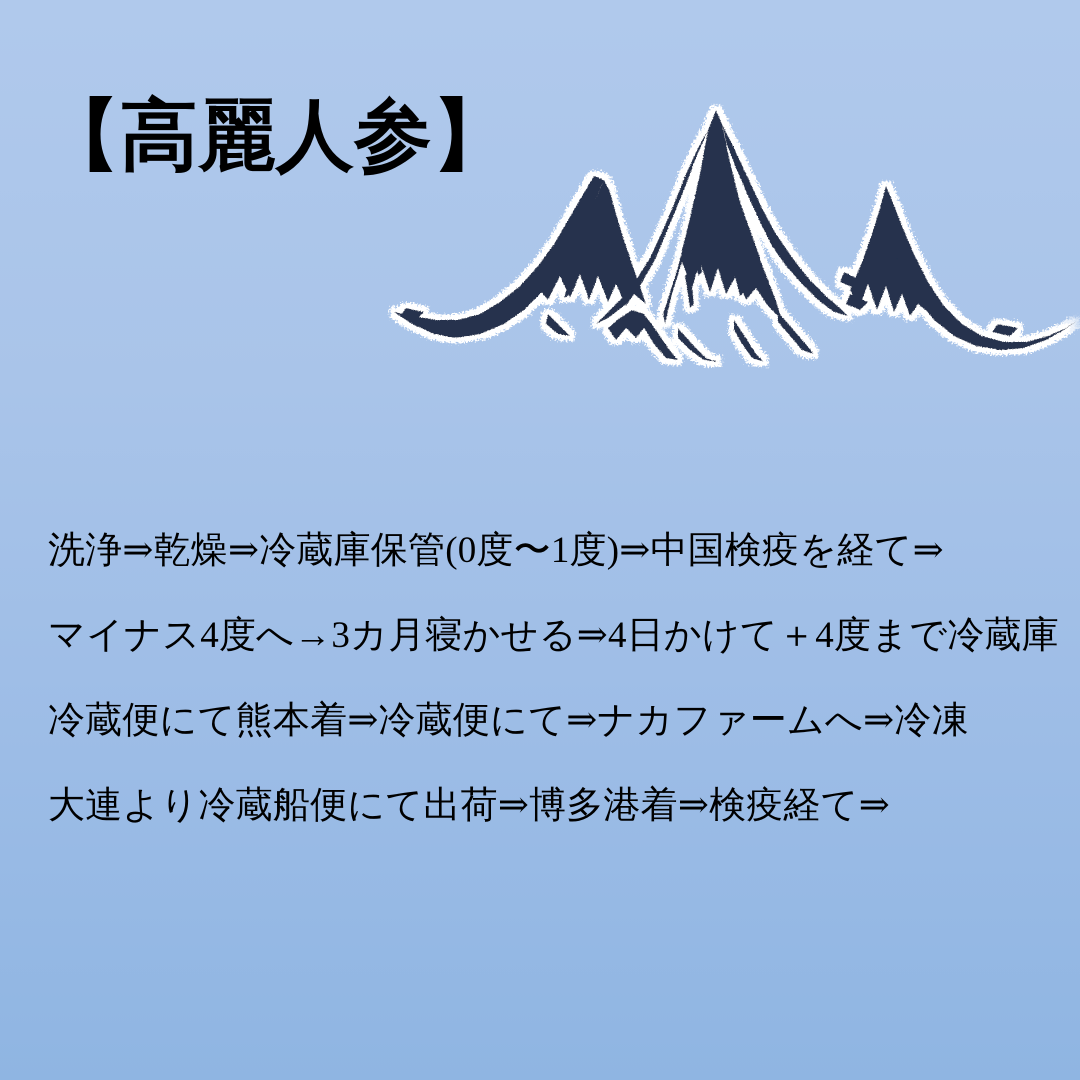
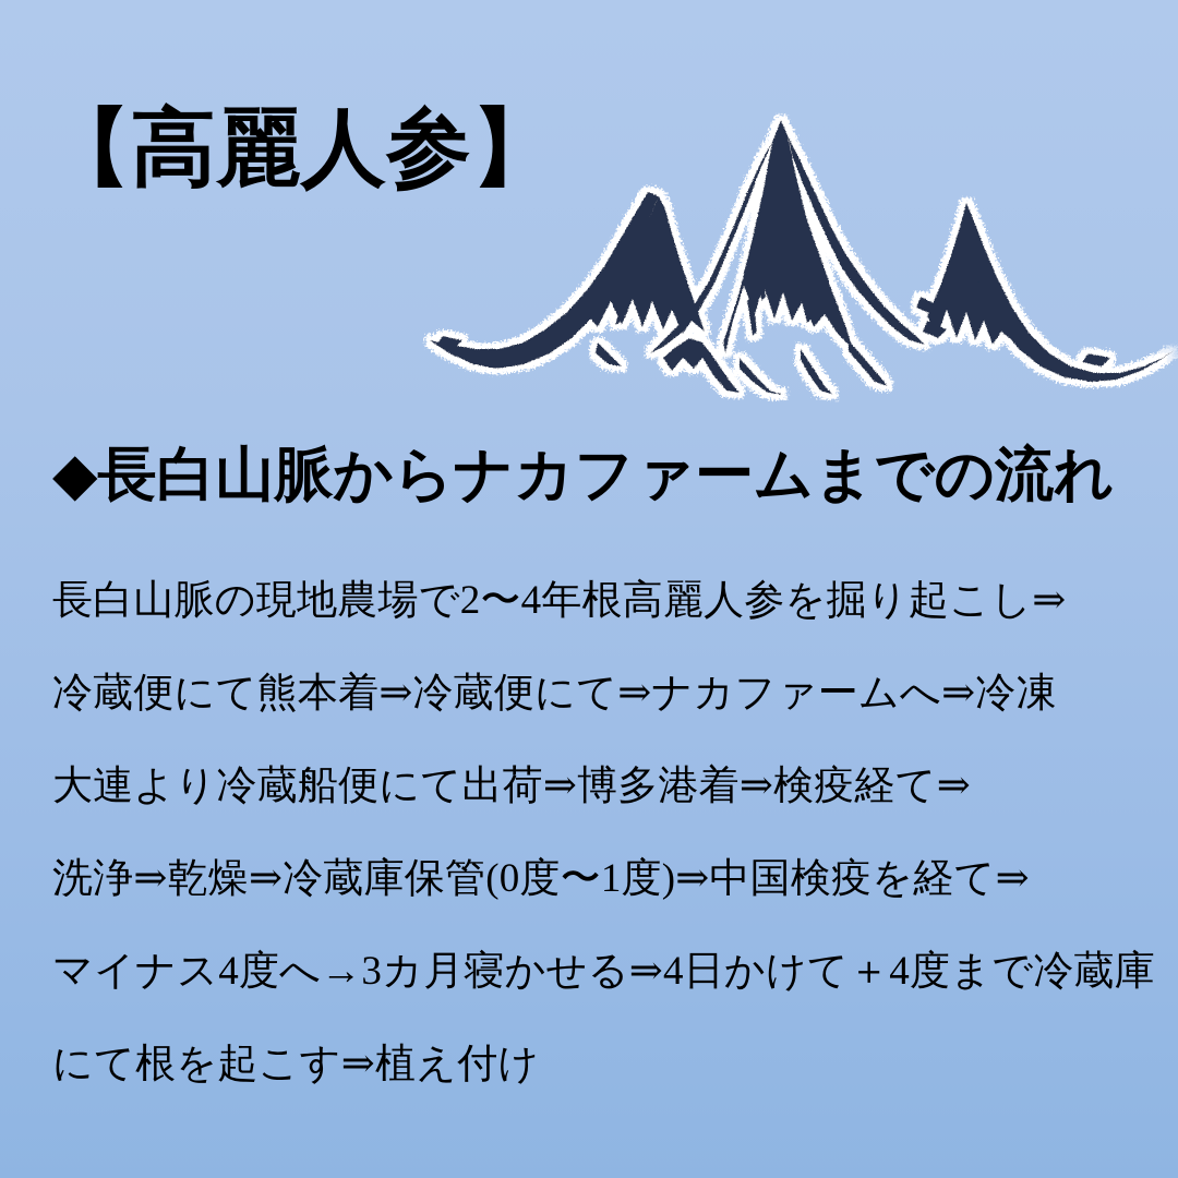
  【高麗人参】
+ ◆長白山脈からナカファームまでの流れ
+ 長白山脈の現地農場で2〜4年根高麗人参を掘り起こし⇒
- 洗浄⇒乾燥⇒冷蔵庫保管(0度〜1度)⇒中国検疫を経て⇒
+ 冷蔵便にて熊本着⇒冷蔵便にて⇒ナカファームへ⇒冷凍
- マイナス4度へ→3カ月寝かせる⇒4日かけて＋4度まで冷蔵庫
+ 大連より冷蔵船便にて出荷⇒博多港着⇒検疫経て⇒
- 冷蔵便にて熊本着⇒冷蔵便にて⇒ナカファームへ⇒冷凍
+ 洗浄⇒乾燥⇒冷蔵庫保管(0度〜1度)⇒中国検疫を経て⇒
- 大連より冷蔵船便にて出荷⇒博多港着⇒検疫経て⇒
+ マイナス4度へ→3カ月寝かせる⇒4日かけて＋4度まで冷蔵庫
+ にて根を起こす⇒植え付け
